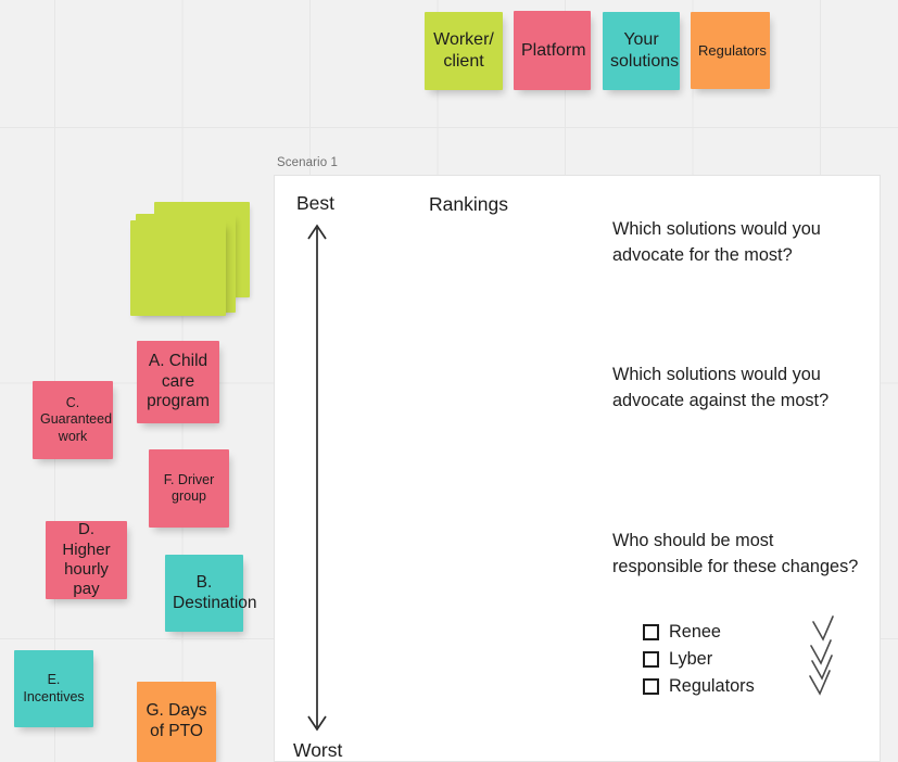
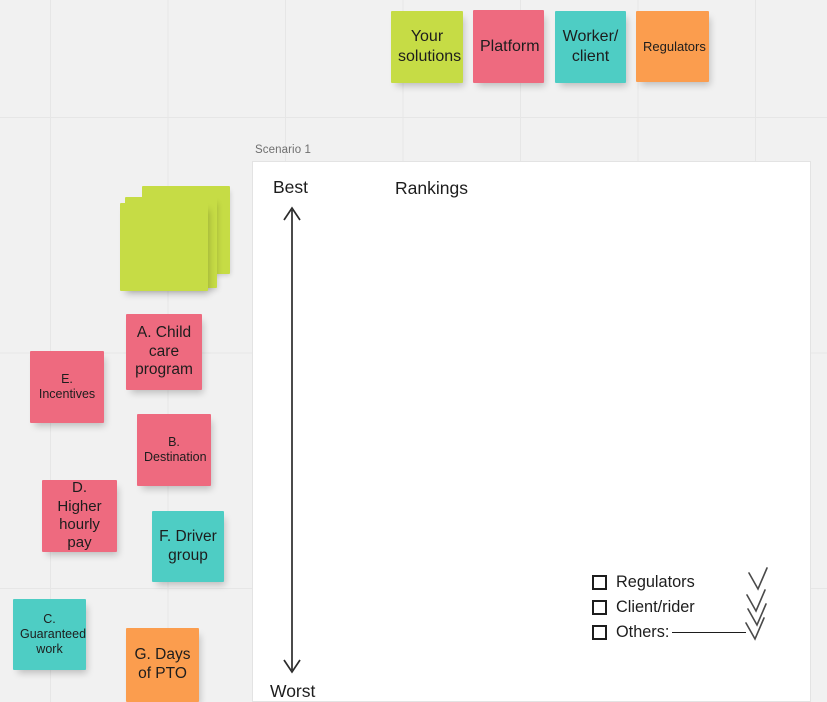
- Worker/ client
+ Your solutions
  Platform
- Your solutions
+ Worker/ client
  Regulators
  A. Child care program
- C. Guaranteed work
+ E. Incentives
- F. Driver group
+ B. Destination
  D. Higher hourly pay
- B. Destination
+ F. Driver group
- E. Incentives
+ C. Guaranteed work
  G. Days of PTO
  Scenario 1
  Best
  Worst
  Rankings
- Which solutions would you advocate for the most?
- Which solutions would you advocate against the most?
- Who should be most responsible for these changes?
- Renee
- Lyber
  Regulators
+ Client/rider
+ Others:
